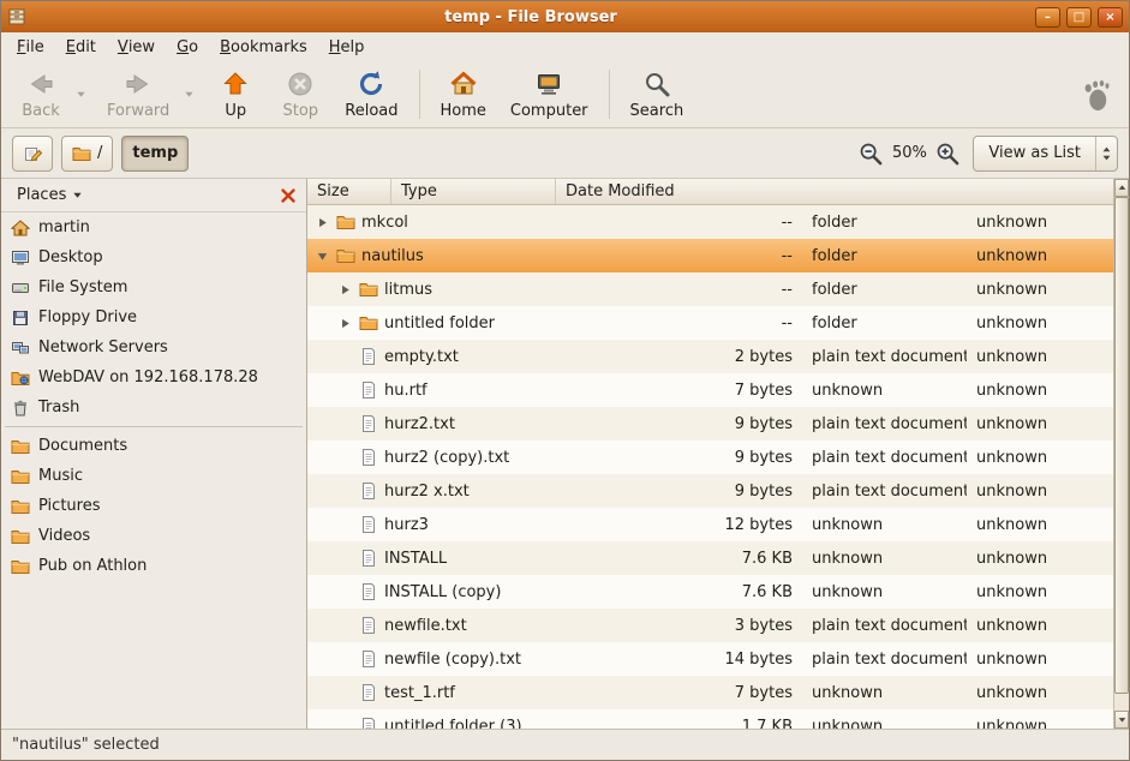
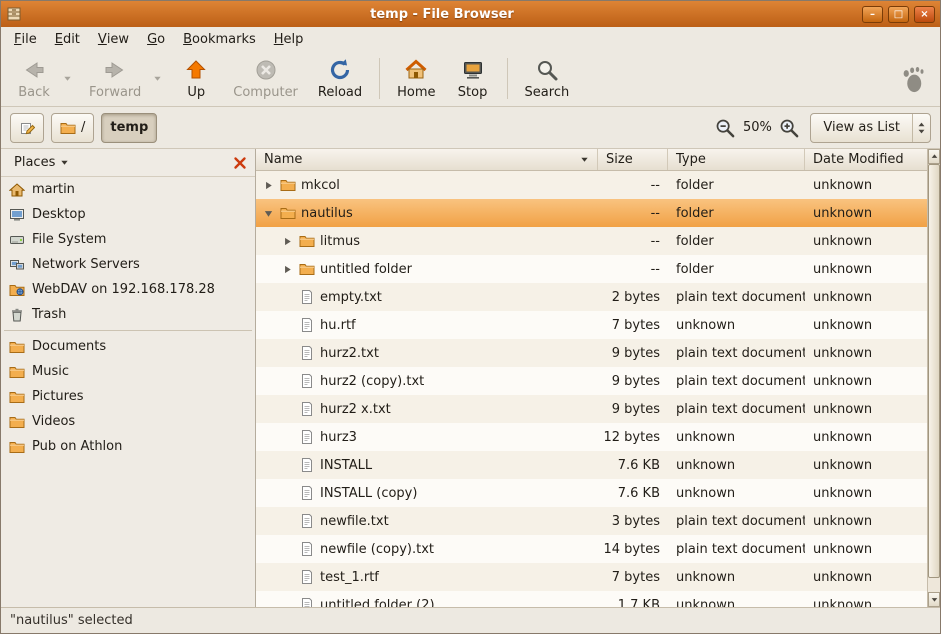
  temp - File Browser
  –
  □
  ×
  F
  ile
  E
  dit
  V
  iew
  G
  o
  B
  ookmarks
  H
  elp
  Back
  Forward
  Up
- Stop
+ Computer
  Reload
  Home
- Computer
+ Stop
  Search
  /
  temp
  50%
  View as List
  Places
  martin
  Desktop
  File System
- Floppy Drive
  Network Servers
  WebDAV on 192.168.178.28
  Trash
  Documents
  Music
  Pictures
  Videos
  Pub on Athlon
+ Name
  Size
  Type
  Date Modified
  mkcol
  --
  folder
  unknown
  nautilus
  --
  folder
  unknown
  litmus
  --
  folder
  unknown
  untitled folder
  --
  folder
  unknown
  empty.txt
  2 bytes
  plain text document
  unknown
  hu.rtf
  7 bytes
  unknown
  unknown
  hurz2.txt
  9 bytes
  plain text document
  unknown
  hurz2 (copy).txt
  9 bytes
  plain text document
  unknown
  hurz2 x.txt
  9 bytes
  plain text document
  unknown
  hurz3
  12 bytes
  unknown
  unknown
  INSTALL
  7.6 KB
  unknown
  unknown
  INSTALL (copy)
  7.6 KB
  unknown
  unknown
  newfile.txt
  3 bytes
  plain text document
  unknown
  newfile (copy).txt
  14 bytes
  plain text document
  unknown
  test_1.rtf
  7 bytes
  unknown
  unknown
- untitled folder (3)
+ untitled folder (2)
  1.7 KB
  unknown
  unknown
  "nautilus" selected
